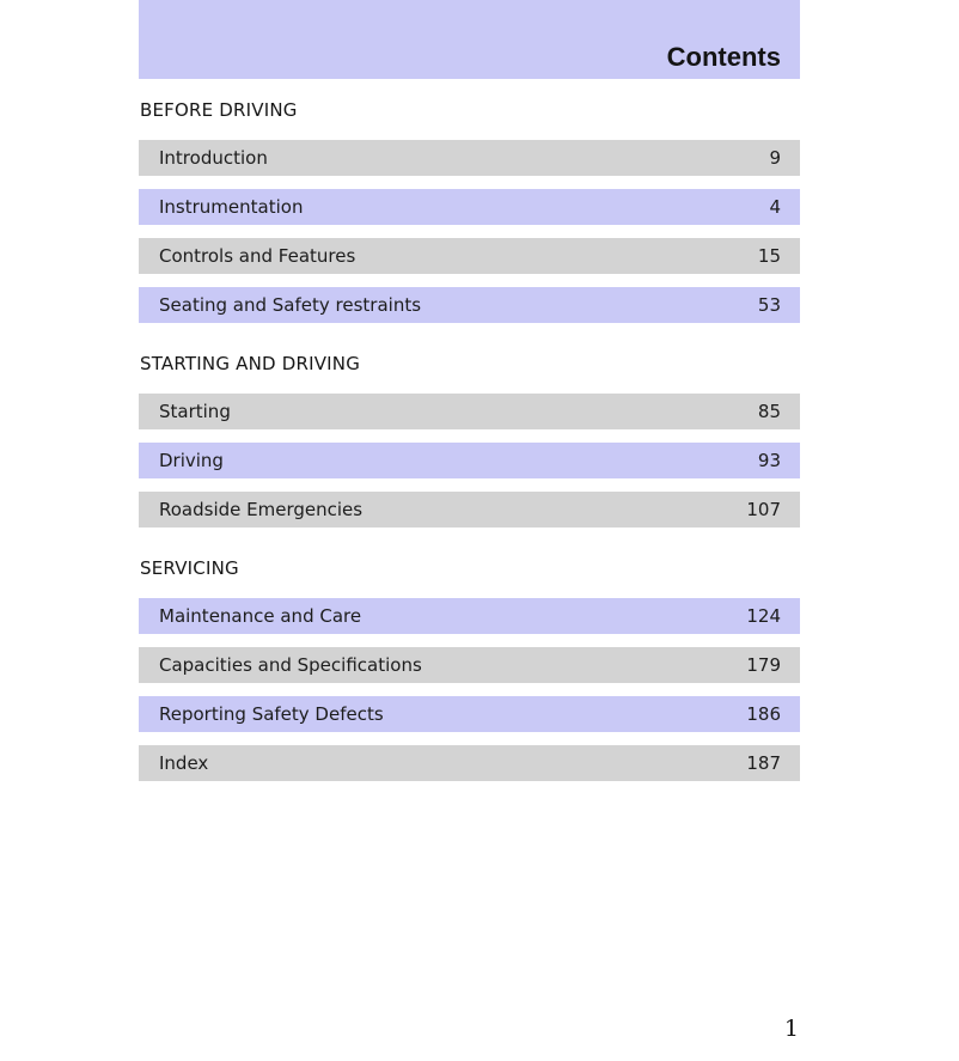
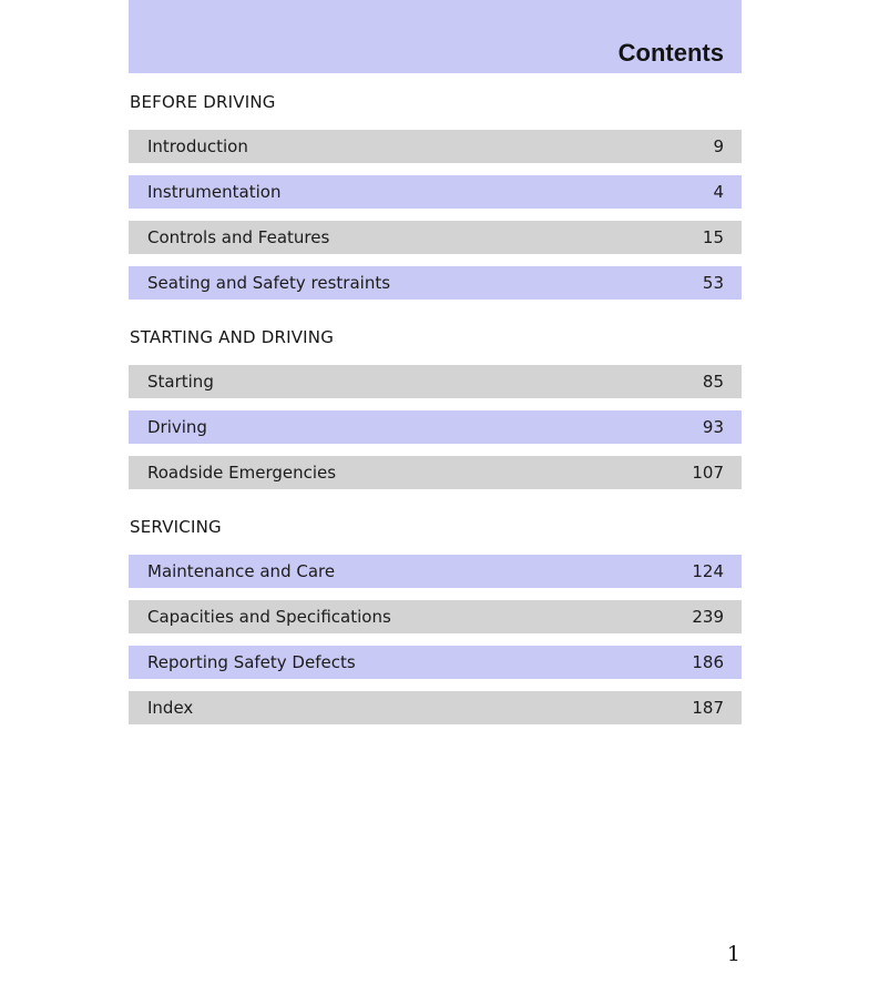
  Contents
  BEFORE DRIVING
  Introduction
  9
  Instrumentation
  4
  Controls and Features
  15
  Seating and Safety restraints
  53
  STARTING AND DRIVING
  Starting
  85
  Driving
  93
  Roadside Emergencies
  107
  SERVICING
  Maintenance and Care
  124
  Capacities and Specifications
- 179
+ 239
  Reporting Safety Defects
  186
  Index
  187
  1
